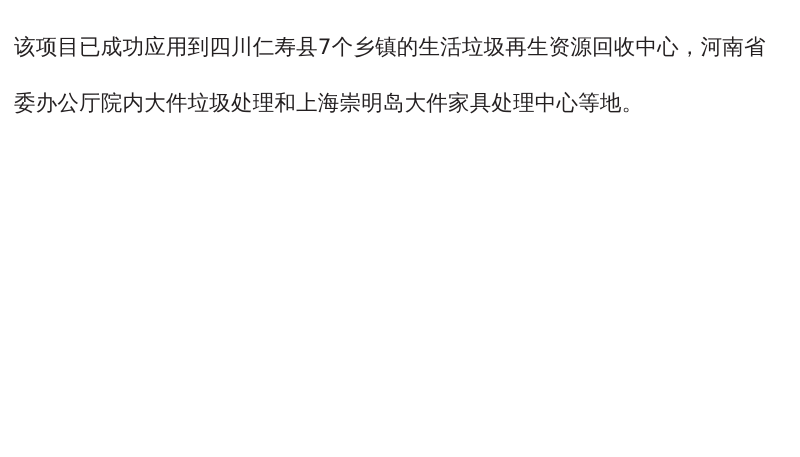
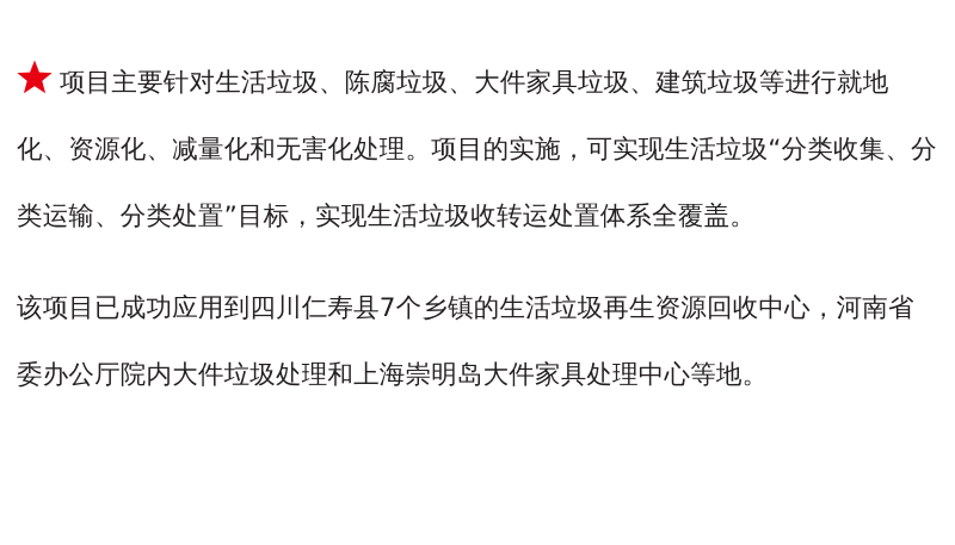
+ 项目主要针对生活垃圾、陈腐垃圾、大件家具垃圾、建筑垃圾等进行就地化、资源化、减量化和无害化处理。项目的实施，可实现生活垃圾“分类收集、分类运输、分类处置”目标，实现生活垃圾收转运处置体系全覆盖。
  该项目已成功应用到四川仁寿县7个乡镇的生活垃圾再生资源回收中心，河南省委办公厅院内大件垃圾处理和上海崇明岛大件家具处理中心等地。
